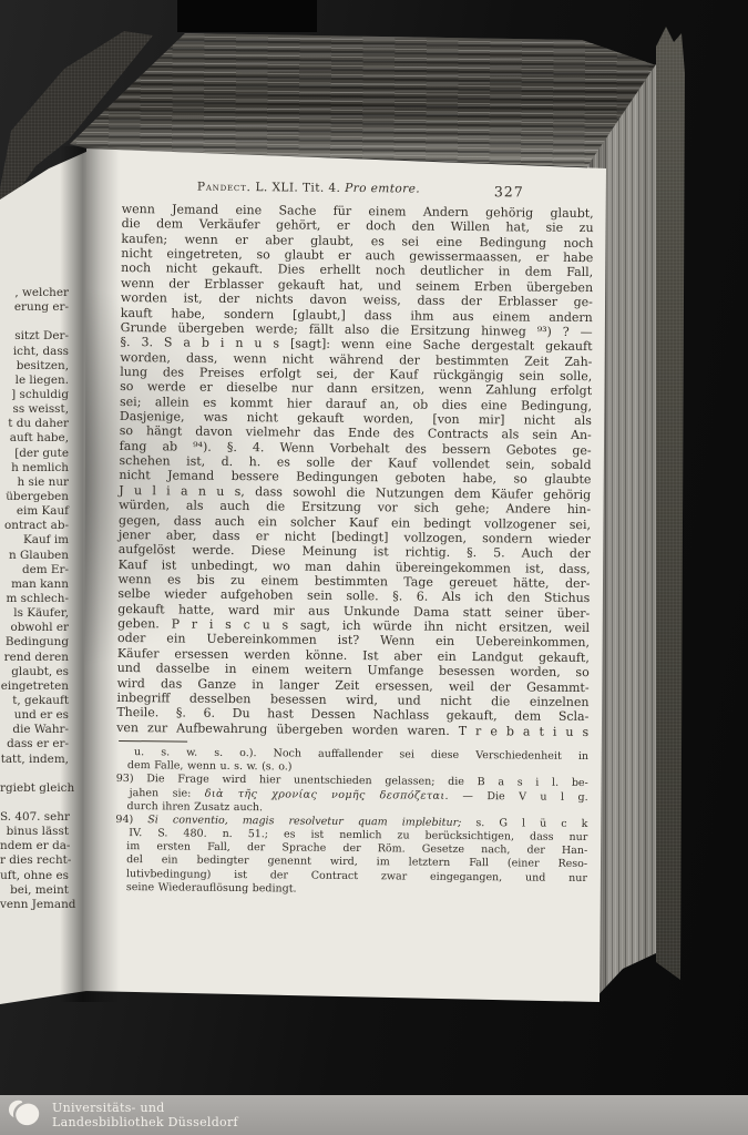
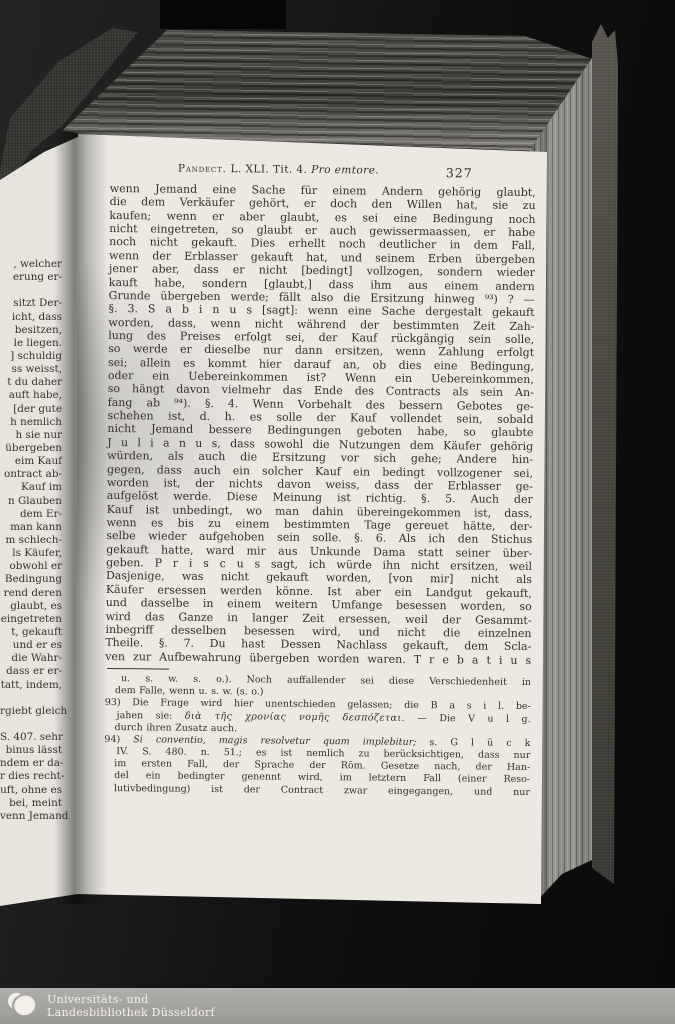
  , welcher
  erung er-
  sitzt Der-
  icht, dass
  besitzen,
  le liegen.
  ] schuldig
  ss weisst,
  t du daher
  auft habe,
  [der gute
  h nemlich
  h sie nur
  übergeben
  eim Kauf
  ontract ab-
  Kauf im
  n Glauben
  dem Er-
  man kann
  m schlech-
  ls Käufer,
  obwohl er
  Bedingung
  rend deren
  glaubt, es
  eingetreten
  t, gekauft
  und er es
  die Wahr-
  dass er er-
  tatt, indem,
  rgiebt gleich
  S. 407. sehr
  binus lässt
  ndem er da-
  r dies recht-
  uft, ohne es
  bei, meint
  venn Jemand
  Pandect. L. XLI. Tit. 4. Pro emtore.
  327
  wenn Jemand eine Sache für einem Andern gehörig glaubt,
  die dem Verkäufer gehört, er doch den Willen hat, sie zu
  kaufen; wenn er aber glaubt, es sei eine Bedingung noch
  nicht eingetreten, so glaubt er auch gewissermaassen, er habe
  noch nicht gekauft. Dies erhellt noch deutlicher in dem Fall,
  wenn der Erblasser gekauft hat, und seinem Erben übergeben
- worden ist, der nichts davon weiss, dass der Erblasser ge-
+ jener aber, dass er nicht [bedingt] vollzogen, sondern wieder
  kauft habe, sondern [glaubt,] dass ihm aus einem andern
  Grunde übergeben werde; fällt also die Ersitzung hinweg ⁹³) ? —
  §. 3. S a b i n u s [sagt]: wenn eine Sache dergestalt gekauft
  worden, dass, wenn nicht während der bestimmten Zeit Zah-
  lung des Preises erfolgt sei, der Kauf rückgängig sein solle,
  so werde er dieselbe nur dann ersitzen, wenn Zahlung erfolgt
  sei; allein es kommt hier darauf an, ob dies eine Bedingung,
- Dasjenige, was nicht gekauft worden, [von mir] nicht als
+ oder ein Uebereinkommen ist? Wenn ein Uebereinkommen,
  so hängt davon vielmehr das Ende des Contracts als sein An-
  fang ab ⁹⁴). §. 4. Wenn Vorbehalt des bessern Gebotes ge-
  schehen ist, d. h. es solle der Kauf vollendet sein, sobald
  nicht Jemand bessere Bedingungen geboten habe, so glaubte
  J u l i a n u s, dass sowohl die Nutzungen dem Käufer gehörig
  würden, als auch die Ersitzung vor sich gehe; Andere hin-
  gegen, dass auch ein solcher Kauf ein bedingt vollzogener sei,
- jener aber, dass er nicht [bedingt] vollzogen, sondern wieder
+ worden ist, der nichts davon weiss, dass der Erblasser ge-
  aufgelöst werde. Diese Meinung ist richtig. §. 5. Auch der
  Kauf ist unbedingt, wo man dahin übereingekommen ist, dass,
  wenn es bis zu einem bestimmten Tage gereuet hätte, der-
  selbe wieder aufgehoben sein solle. §. 6. Als ich den Stichus
  gekauft hatte, ward mir aus Unkunde Dama statt seiner über-
  geben. P r i s c u s sagt, ich würde ihn nicht ersitzen, weil
- oder ein Uebereinkommen ist? Wenn ein Uebereinkommen,
+ Dasjenige, was nicht gekauft worden, [von mir] nicht als
  Käufer ersessen werden könne. Ist aber ein Landgut gekauft,
  und dasselbe in einem weitern Umfange besessen worden, so
  wird das Ganze in langer Zeit ersessen, weil der Gesammt-
  inbegriff desselben besessen wird, und nicht die einzelnen
- Theile. §. 6. Du hast Dessen Nachlass gekauft, dem Scla-
+ Theile. §. 7. Du hast Dessen Nachlass gekauft, dem Scla-
  ven zur Aufbewahrung übergeben worden waren. T r e b a t i u s
  u. s. w. s. o.). Noch auffallender sei diese Verschiedenheit in
  dem Falle, wenn u. s. w. (s. o.)
  93) Die Frage wird hier unentschieden gelassen; die B a s i l. be-
  jahen sie: διὰ τῆς χρονίας νομῆς δεσπόζεται. — Die V u l g.
  durch ihren Zusatz auch.
  94) Si conventio, magis resolvetur quam implebitur; s. G l ü c k
  IV. S. 480. n. 51.; es ist nemlich zu berücksichtigen, dass nur
  im ersten Fall, der Sprache der Röm. Gesetze nach, der Han-
  del ein bedingter genennt wird, im letztern Fall (einer Reso-
  lutivbedingung) ist der Contract zwar eingegangen, und nur
- seine Wiederauflösung bedingt.
  Universitäts- und
  Landesbibliothek Düsseldorf
